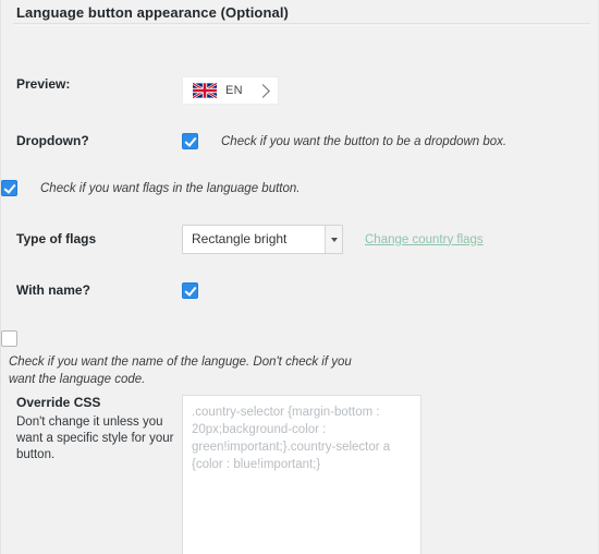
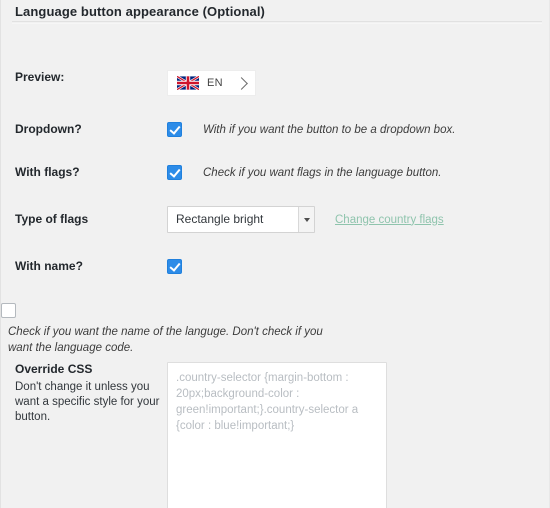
  Language button appearance (Optional)
  Preview:
  EN
  Dropdown?
- Check if you want the button to be a dropdown box.
+ With if you want the button to be a dropdown box.
+ With flags?
  Check if you want flags in the language button.
  Type of flags
  Rectangle bright
  Change country flags
  With name?
  Check if you want the name of the languge. Don't check if you want the language code.
  Override CSS
  Don't change it unless you want a specific style for your button.
